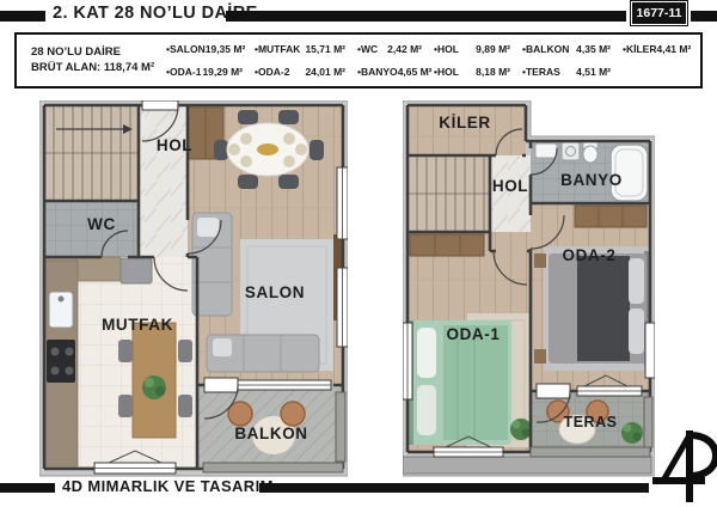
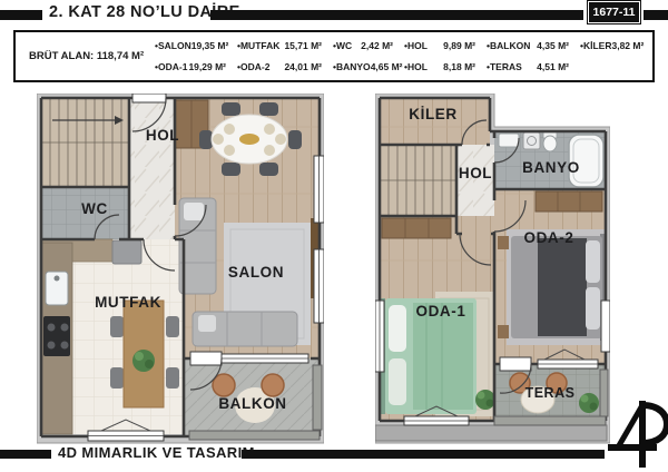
  2. KAT 28 NO’LU DA
  1677-11
- 28 NO’LU DAİRE
  BRÜT ALAN: 118,74 M²
  •SALON
  19,35 M²
  •MUTFAK
  15,71 M²
  •WC
  2,42 M²
  •HOL
  9,89 M²
  •BALKON
  4,35 M²
  •KİLER
- 4,41 M²
+ 3,82 M²
  •ODA-1
  19,29 M²
  •ODA-2
  24,01 M²
  •BANYO
  4,65 M²
  •HOL
  8,18 M²
  •TERAS
  4,51 M²
  HOL
  WC
  SALON
  MUTFAK
  BALKON
  KİLER
  HOL
  BANYO
  ODA-2
  ODA-1
  TERAS
  4D MIMARLIK VE TASARI
